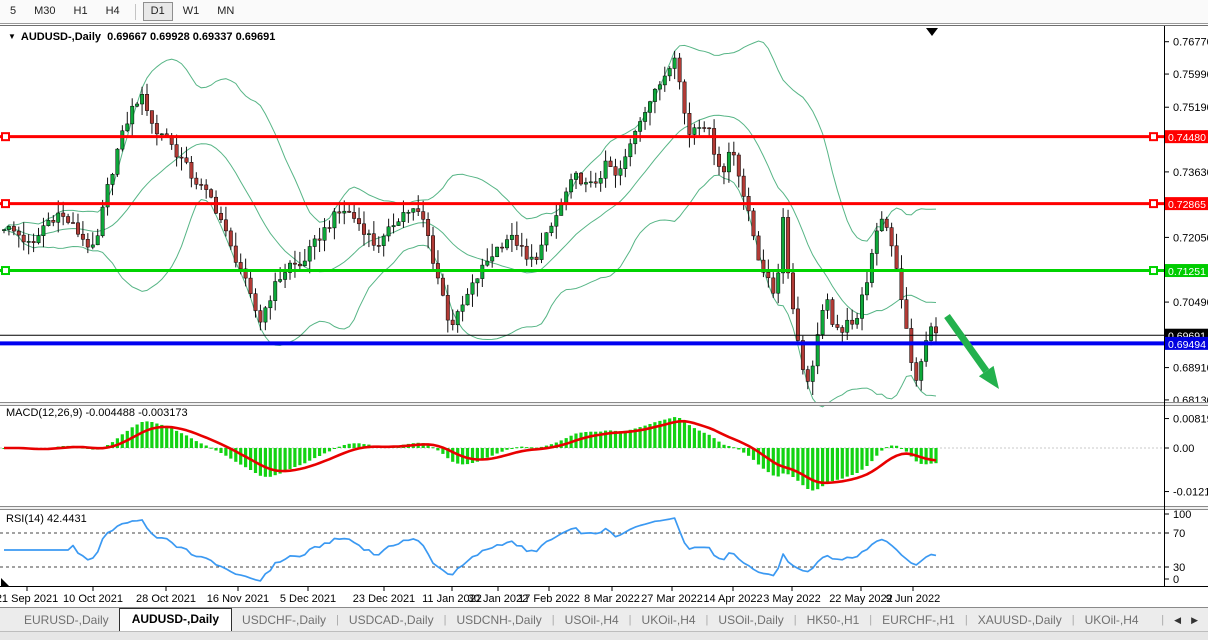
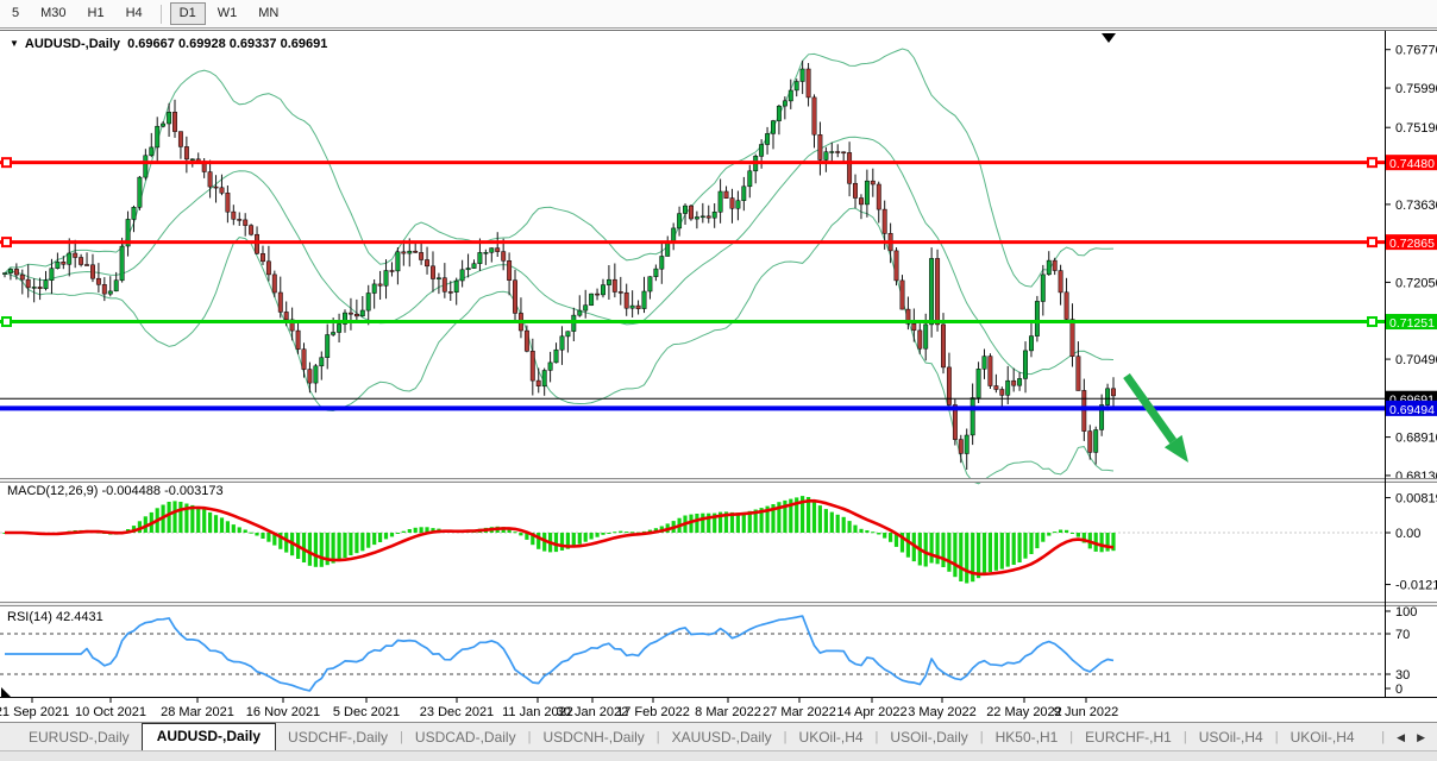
  5
  M30
  H1
  H4
  D1
  W1
  MN
  0.7677
  0.7599
  0.7519
  0.7363
  0.7205
  0.7049
  0.6891
  0.6813
  0.0081
  0.00
  -0.0121
  100
  70
  30
  0
  0.74480
  0.72865
  0.71251
  0.69691
  0.69494
  1 Sep 2021
  10 Oct 2021
- 28 Oct 2021
+ 28 Mar 2021
  16 Nov 2021
  5 Dec 2021
  23 Dec 2021
  11 Jan 2022
  30 Jan 2022
  17 Feb 2022
  8 Mar 2022
  27 Mar 2022
  14 Apr 2022
  3 May 2022
  22 May 2022
  9 Jun 2022
  ▼ AUDUSD-,Daily 0.69667 0.69928 0.69337 0.69691
  MACD(12,26,9) -0.004488 -0.003173
  RSI(14) 42.4431
  EURUSD-,Daily
  AUDUSD-,Daily
  USDCHF-,Daily
  |
  USDCAD-,Daily
  |
  USDCNH-,Daily
  |
- USOil-,H4
+ XAUUSD-,Daily
  |
  UKOil-,H4
  |
  USOil-,Daily
  |
  HK50-,H1
  |
  EURCHF-,H1
  |
- XAUUSD-,Daily
+ USOil-,H4
  |
  UKOil-,H4
  |
  ◀
  ▶
